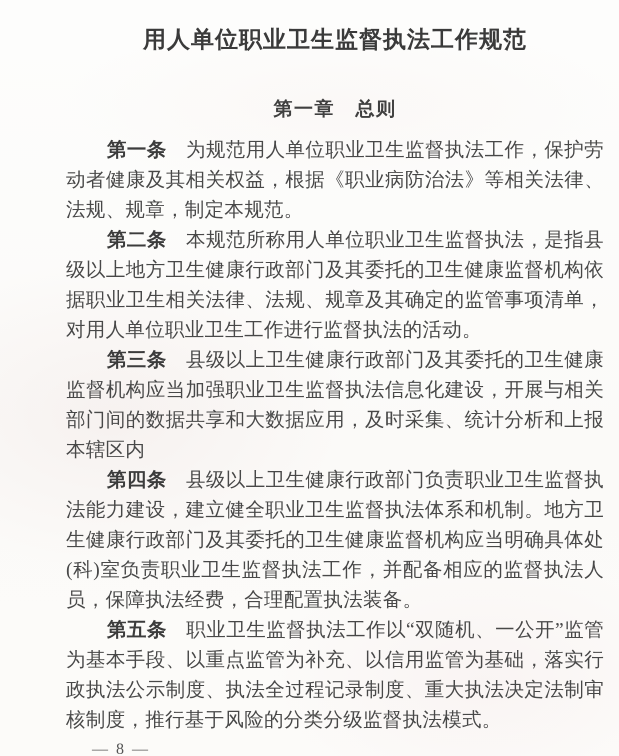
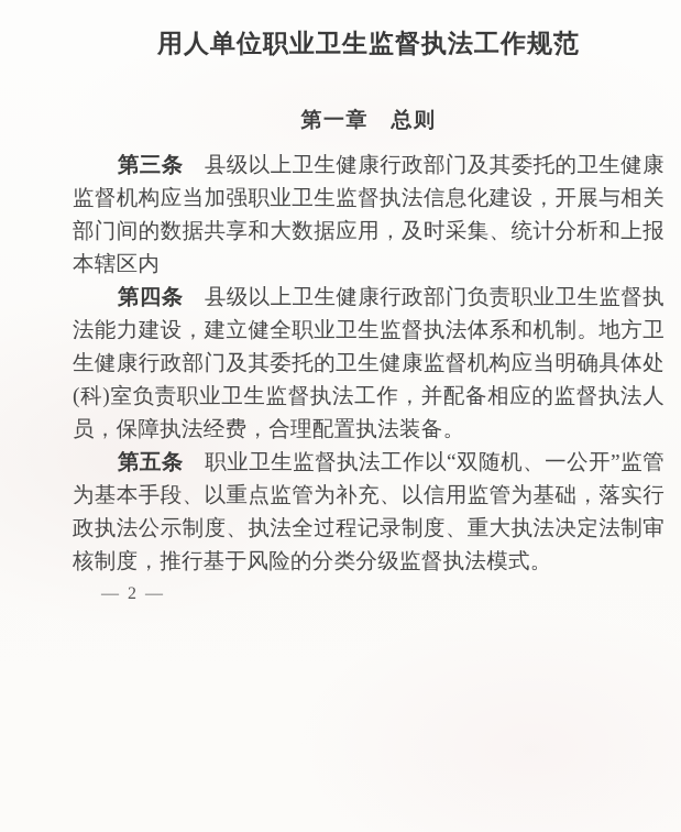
  用人单位职业卫生监督执法工作规范
  第一章 总则
- 第一条 为规范用人单位职业卫生监督执法工作，保护劳动者健康及其相关权益，根据《职业病防治法》等相关法律、法规、规章，制定本规范。
- 第二条 本规范所称用人单位职业卫生监督执法，是指县级以上地方卫生健康行政部门及其委托的卫生健康监督机构依据职业卫生相关法律、法规、规章及其确定的监管事项清单，对用人单位职业卫生工作进行监督执法的活动。
  第三条 县级以上卫生健康行政部门及其委托的卫生健康监督机构应当加强职业卫生监督执法信息化建设，开展与相关部门间的数据共享和大数据应用，及时采集、统计分析和上报本辖区内
  第四条 县级以上卫生健康行政部门负责职业卫生监督执法能力建设，建立健全职业卫生监督执法体系和机制。地方卫生健康行政部门及其委托的卫生健康监督机构应当明确具体处(科)室负责职业卫生监督执法工作，并配备相应的监督执法人员，保障执法经费，合理配置执法装备。
  第五条 职业卫生监督执法工作以“双随机、一公开”监管为基本手段、以重点监管为补充、以信用监管为基础，落实行政执法公示制度、执法全过程记录制度、重大执法决定法制审核制度，推行基于风险的分类分级监督执法模式。
- — 8 —
+ — 2 —
